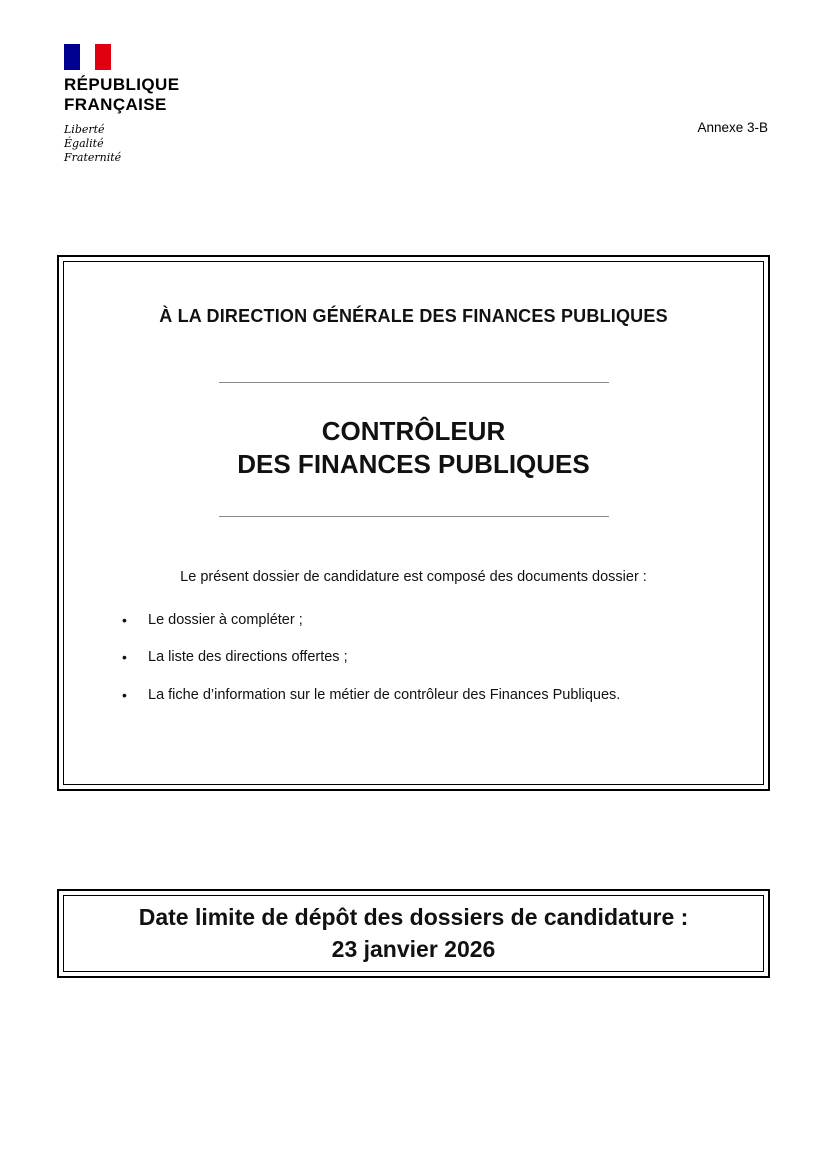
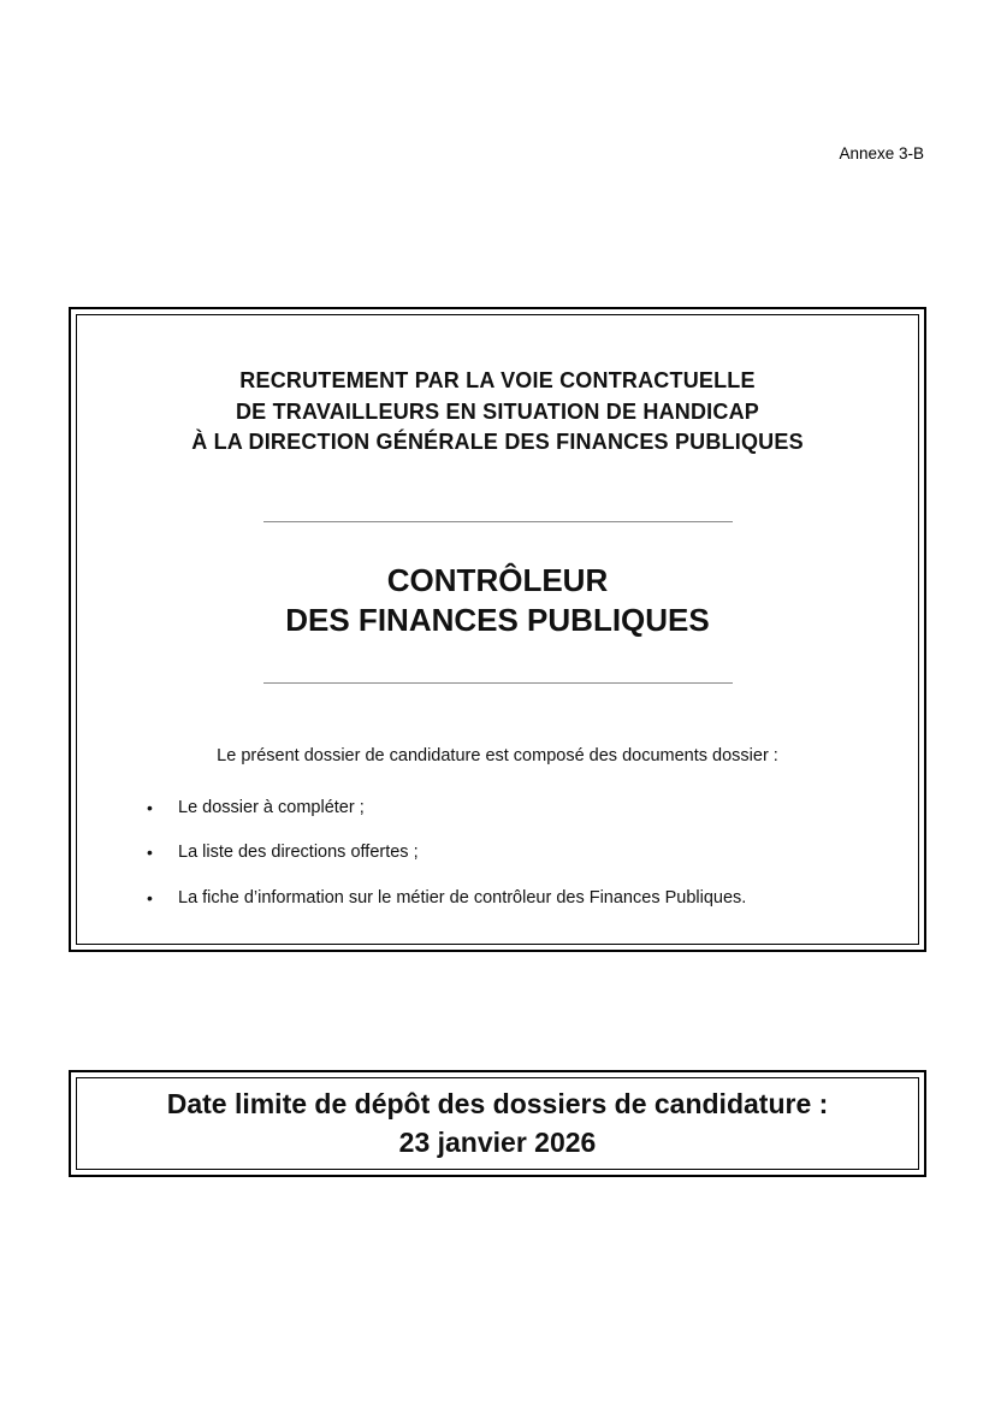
- RÉPUBLIQUE
- FRANÇAISE
- Liberté
- Égalité
- Fraternité
  Annexe 3-B
+ RECRUTEMENT PAR LA VOIE CONTRACTUELLE
+ DE TRAVAILLEURS EN SITUATION DE HANDICAP
  À LA DIRECTION GÉNÉRALE DES FINANCES PUBLIQUES
  CONTRÔLEUR
  DES FINANCES PUBLIQUES
  Le présent dossier de candidature est composé des documents dossier :
  •
  Le dossier à compléter ;
  •
  La liste des directions offertes ;
  •
  La fiche d’information sur le métier de contrôleur des Finances Publiques.
  Date limite de dépôt des dossiers de candidature :
  23 janvier 2026
